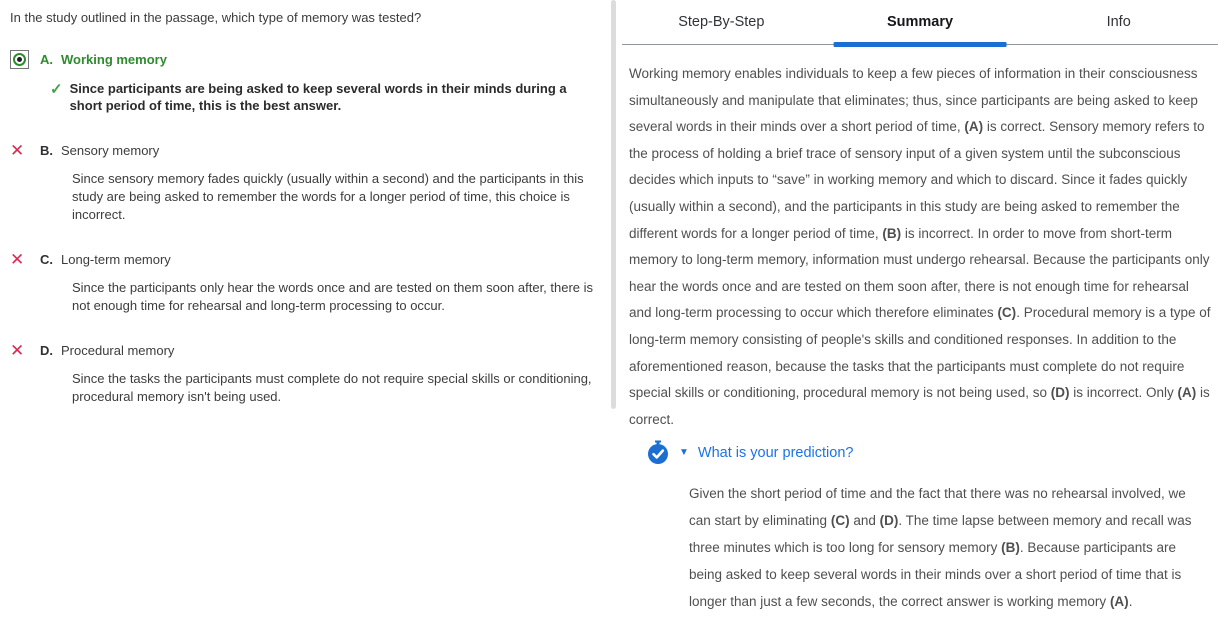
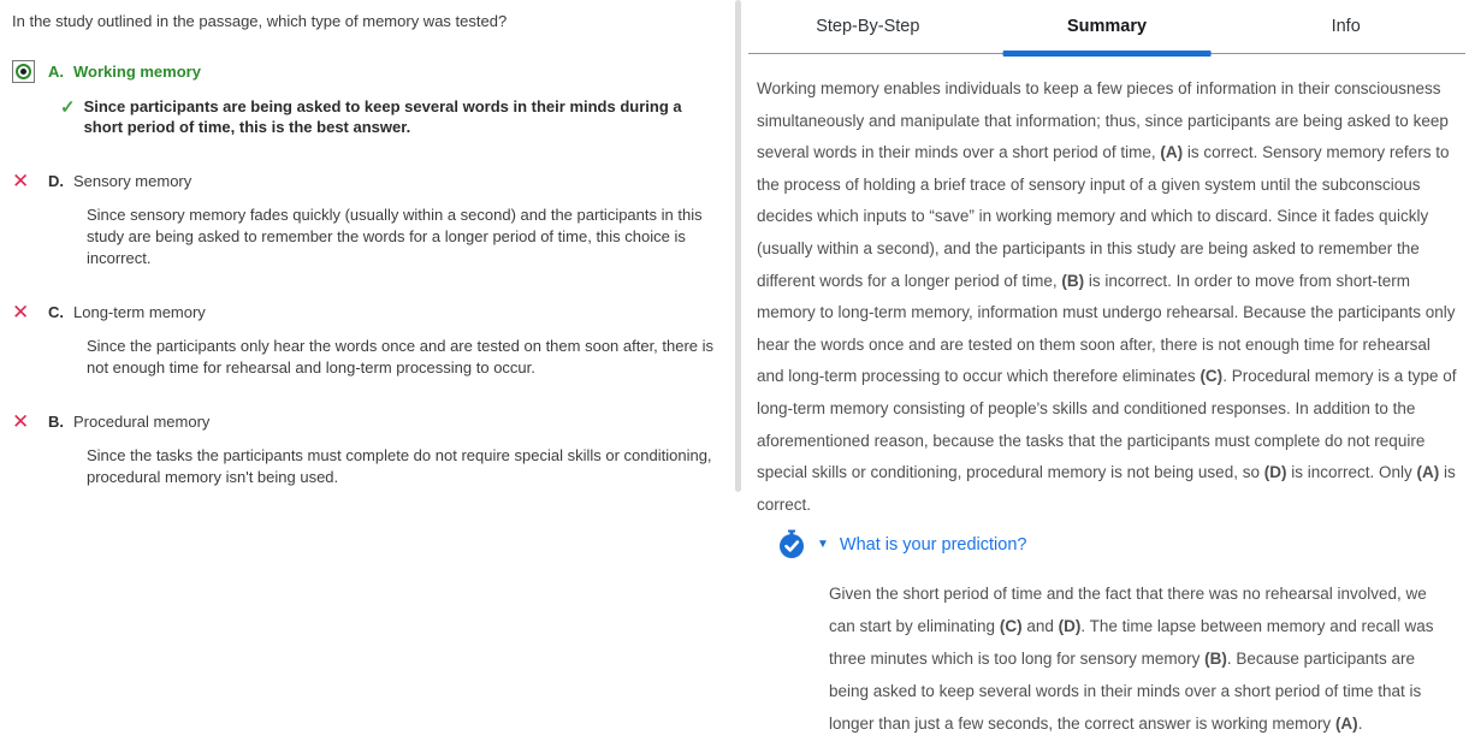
  In the study outlined in the passage, which type of memory was tested?
  A.
  Working memory
  ✓
  Since participants are being asked to keep several words in their minds during a short period of time, this is the best answer.
  ✕
- B.
+ D.
  Sensory memory
  Since sensory memory fades quickly (usually within a second) and the participants in this study are being asked to remember the words for a longer period of time, this choice is incorrect.
  ✕
  C.
  Long-term memory
  Since the participants only hear the words once and are tested on them soon after, there is not enough time for rehearsal and long-term processing to occur.
  ✕
- D.
+ B.
  Procedural memory
  Since the tasks the participants must complete do not require special skills or conditioning, procedural memory isn't being used.
  Step-By-Step
  Summary
  Info
- Working memory enables individuals to keep a few pieces of information in their consciousness simultaneously and manipulate that eliminates; thus, since participants are being asked to keep several words in their minds over a short period of time, (A) is correct. Sensory memory refers to the process of holding a brief trace of sensory input of a given system until the subconscious decides which inputs to “save” in working memory and which to discard. Since it fades quickly (usually within a second), and the participants in this study are being asked to remember the different words for a longer period of time, (B) is incorrect. In order to move from short-term memory to long-term memory, information must undergo rehearsal. Because the participants only hear the words once and are tested on them soon after, there is not enough time for rehearsal and long-term processing to occur which therefore eliminates (C). Procedural memory is a type of long-term memory consisting of people's skills and conditioned responses. In addition to the aforementioned reason, because the tasks that the participants must complete do not require special skills or conditioning, procedural memory is not being used, so (D) is incorrect. Only (A) is correct.
+ Working memory enables individuals to keep a few pieces of information in their consciousness simultaneously and manipulate that information; thus, since participants are being asked to keep several words in their minds over a short period of time, (A) is correct. Sensory memory refers to the process of holding a brief trace of sensory input of a given system until the subconscious decides which inputs to “save” in working memory and which to discard. Since it fades quickly (usually within a second), and the participants in this study are being asked to remember the different words for a longer period of time, (B) is incorrect. In order to move from short-term memory to long-term memory, information must undergo rehearsal. Because the participants only hear the words once and are tested on them soon after, there is not enough time for rehearsal and long-term processing to occur which therefore eliminates (C). Procedural memory is a type of long-term memory consisting of people's skills and conditioned responses. In addition to the aforementioned reason, because the tasks that the participants must complete do not require special skills or conditioning, procedural memory is not being used, so (D) is incorrect. Only (A) is correct.
  ▼
  What is your prediction?
  Given the short period of time and the fact that there was no rehearsal involved, we can start by eliminating (C) and (D). The time lapse between memory and recall was three minutes which is too long for sensory memory (B). Because participants are being asked to keep several words in their minds over a short period of time that is longer than just a few seconds, the correct answer is working memory (A).
